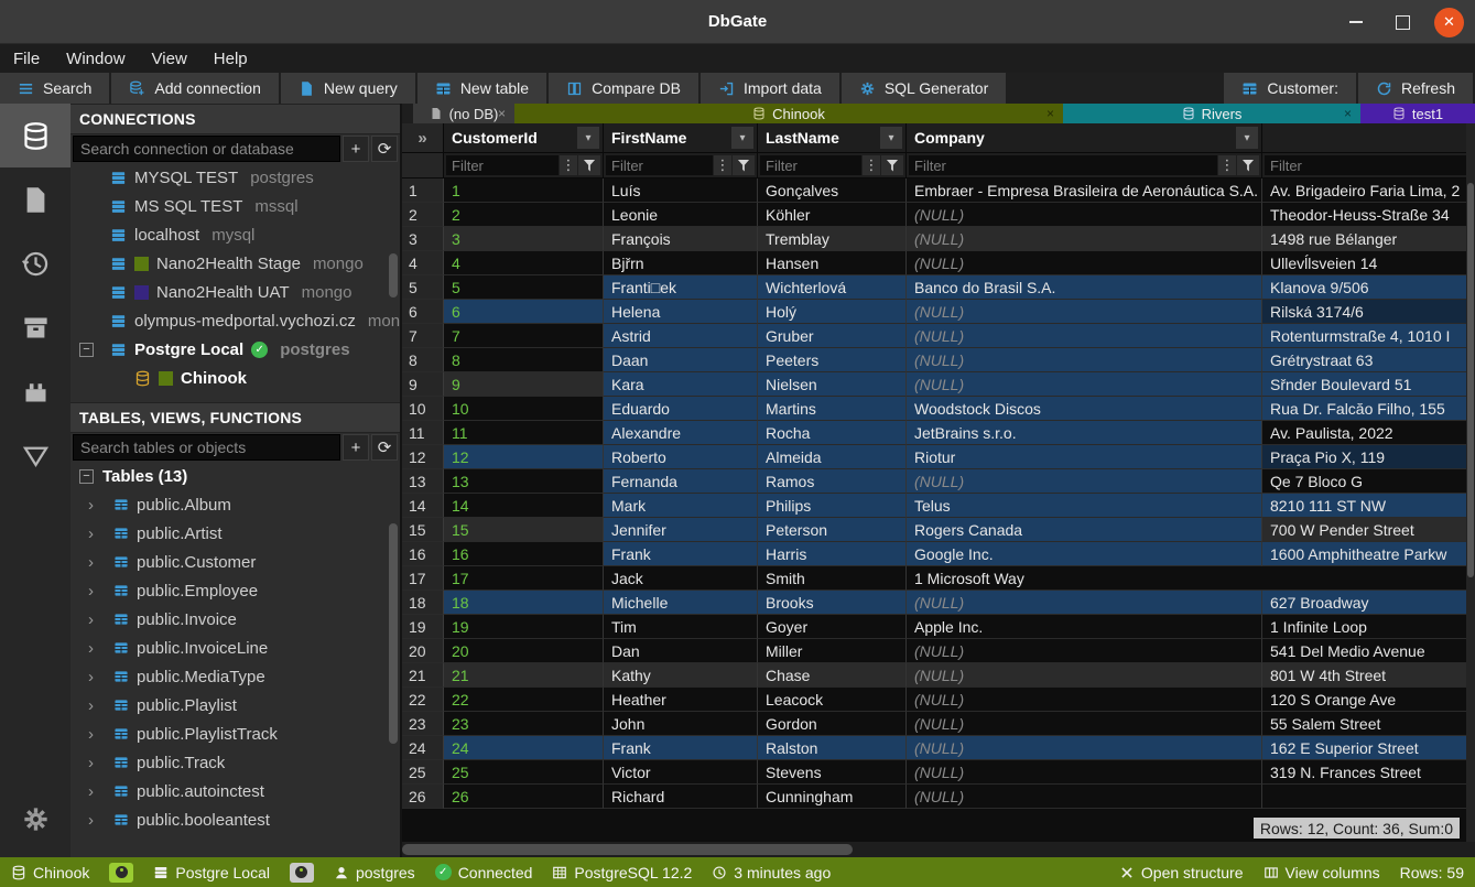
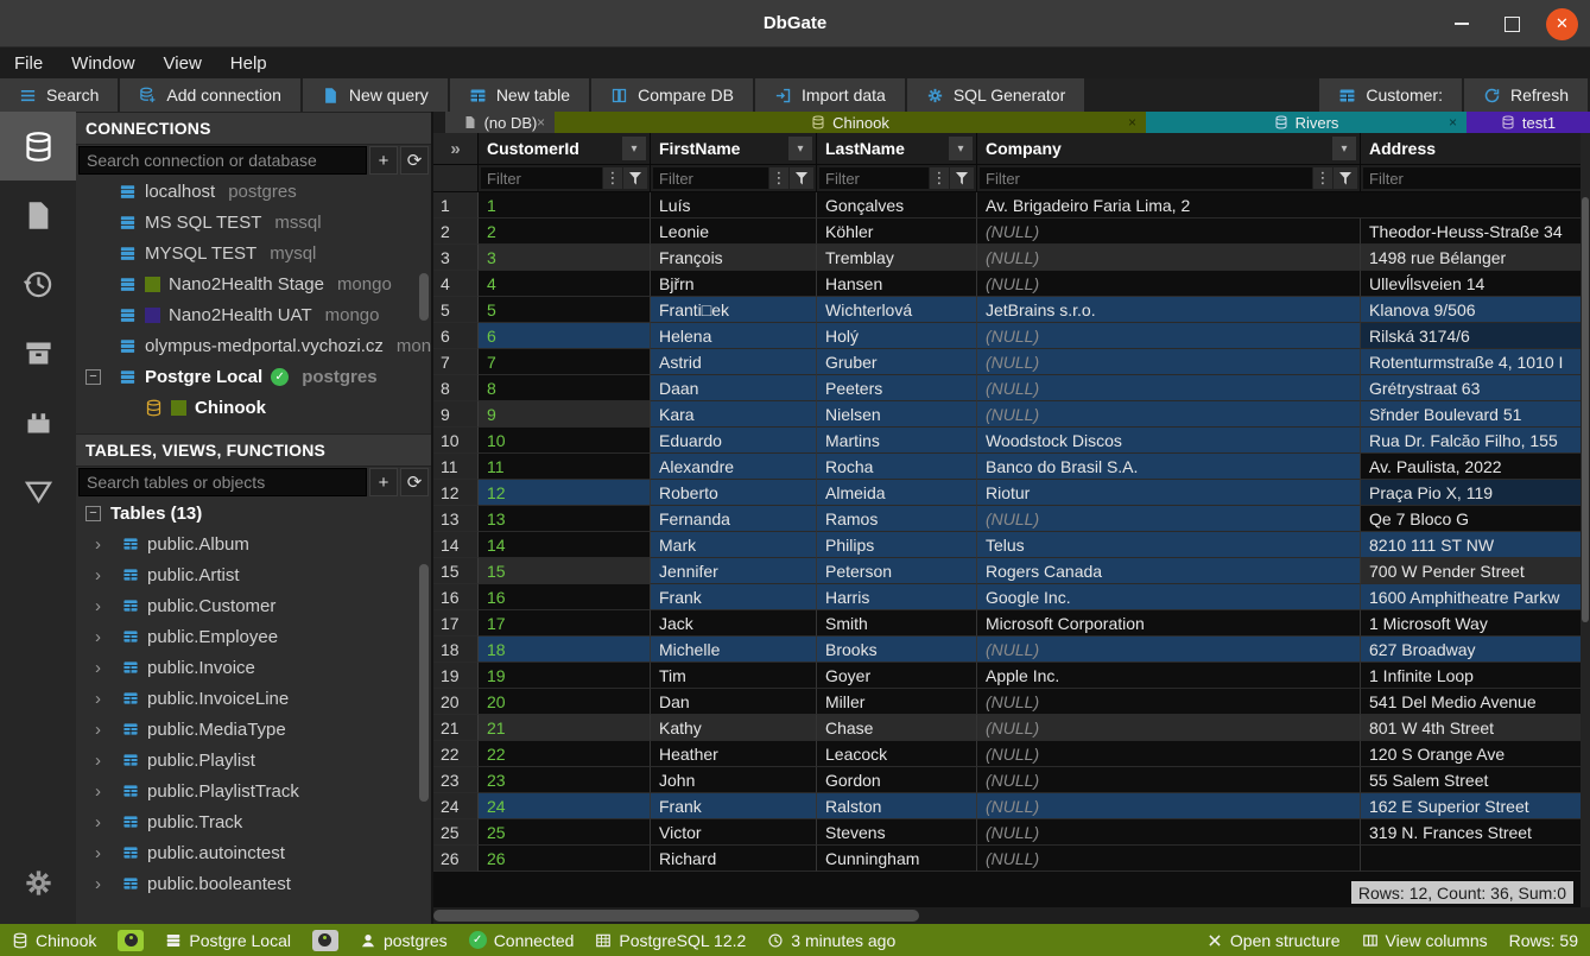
  DbGate
  File
  Window
  View
  Help
  Search
  Add connection
  New query
  New table
  Compare DB
  Import data
  SQL Generator
  Customer:
  Refresh
  CONNECTIONS
  Search connection or database
  +
  ⟳
- MYSQL TEST
+ localhost
  postgres
  MS SQL TEST
  mssql
- localhost
+ MYSQL TEST
  mysql
  Nano2Health Stage
  mongo
  Nano2Health UAT
  mongo
  olympus-medportal.vychozi.cz
  Postgre Local
  postgres
  Chinook
  TABLES, VIEWS, FUNCTIONS
  Search tables or objects
  +
  ⟳
  Tables (13)
  public.Album
  public.Artist
  public.Customer
  public.Employee
  public.Invoice
  public.InvoiceLine
  public.MediaType
  public.Playlist
  public.PlaylistTrack
  public.Track
  public.autoinctest
  public.booleantest
  (no DB)
  Chinook
  Rivers
  test1
  CustomerId
  FirstName
  LastName
  Company
+ Address
  Filter
  Filter
  Filter
  Filter
  Filter
  1
  1
  Luís
  Gonçalves
- Embraer - Empresa Brasileira de Aeronáutica S.A.
  Av. Brigadeiro Faria Lima, 2
  2
  2
  Leonie
  Köhler
  (NULL)
  Theodor-Heuss-Straße 34
  3
  3
  François
  Tremblay
  (NULL)
  1498 rue Bélanger
  4
  4
  Bjřrn
  Hansen
  (NULL)
  Ullevĺlsveien 14
  5
  5
  Franti□ek
  Wichterlová
- Banco do Brasil S.A.
+ JetBrains s.r.o.
  Klanova 9/506
  6
  6
  Helena
  Holý
  (NULL)
  Rilská 3174/6
  7
  7
  Astrid
  Gruber
  (NULL)
  Rotenturmstraße 4, 1010 I
  8
  8
  Daan
  Peeters
  (NULL)
  Grétrystraat 63
  9
  9
  Kara
  Nielsen
  (NULL)
  Sřnder Boulevard 51
  10
  10
  Eduardo
  Martins
  Woodstock Discos
  Rua Dr. Falcăo Filho, 155
  11
  11
  Alexandre
  Rocha
- JetBrains s.r.o.
+ Banco do Brasil S.A.
  Av. Paulista, 2022
  12
  12
  Roberto
  Almeida
  Riotur
  Praça Pio X, 119
  13
  13
  Fernanda
  Ramos
  (NULL)
  Qe 7 Bloco G
  14
  14
  Mark
  Philips
  Telus
  8210 111 ST NW
  15
  15
  Jennifer
  Peterson
  Rogers Canada
  700 W Pender Street
  16
  16
  Frank
  Harris
  Google Inc.
  1600 Amphitheatre Parkw
  17
  17
  Jack
  Smith
+ Microsoft Corporation
  1 Microsoft Way
  18
  18
  Michelle
  Brooks
  (NULL)
  627 Broadway
  19
  19
  Tim
  Goyer
  Apple Inc.
  1 Infinite Loop
  20
  20
  Dan
  Miller
  (NULL)
  541 Del Medio Avenue
  21
  21
  Kathy
  Chase
  (NULL)
  801 W 4th Street
  22
  22
  Heather
  Leacock
  (NULL)
  120 S Orange Ave
  23
  23
  John
  Gordon
  (NULL)
  55 Salem Street
  24
  24
  Frank
  Ralston
  (NULL)
  162 E Superior Street
  25
  25
  Victor
  Stevens
  (NULL)
  319 N. Frances Street
  26
  26
  Richard
  Cunningham
  (NULL)
  Rows: 12, Count: 36, Sum:0
  Chinook
  Postgre Local
  postgres
  Connected
  PostgreSQL 12.2
  3 minutes ago
  Open structure
  View columns
  Rows: 59
